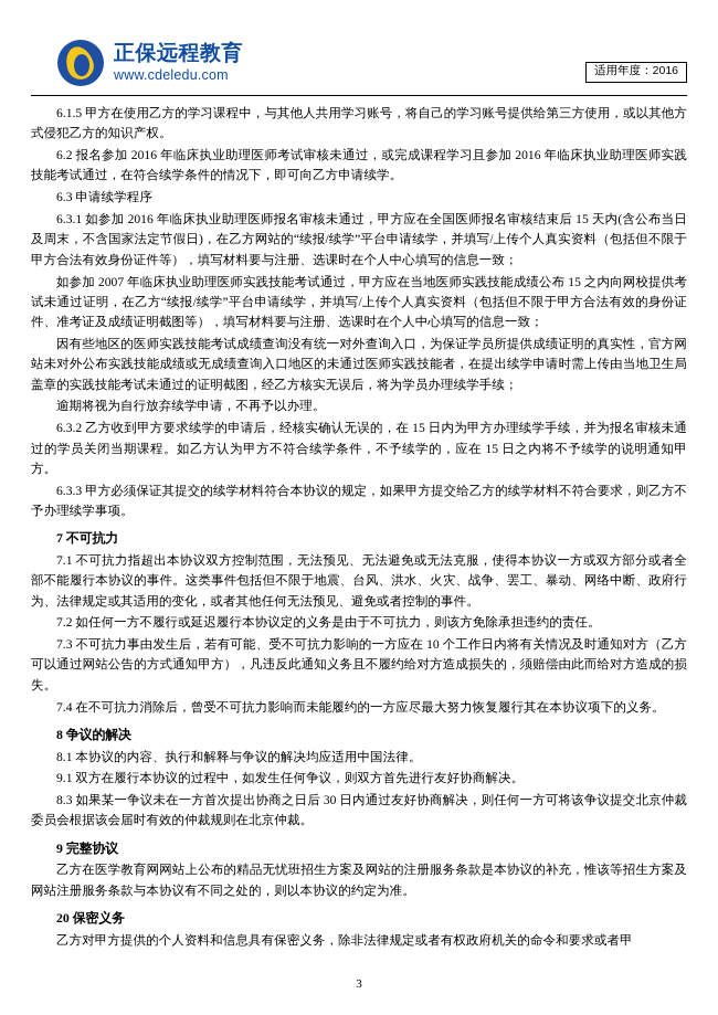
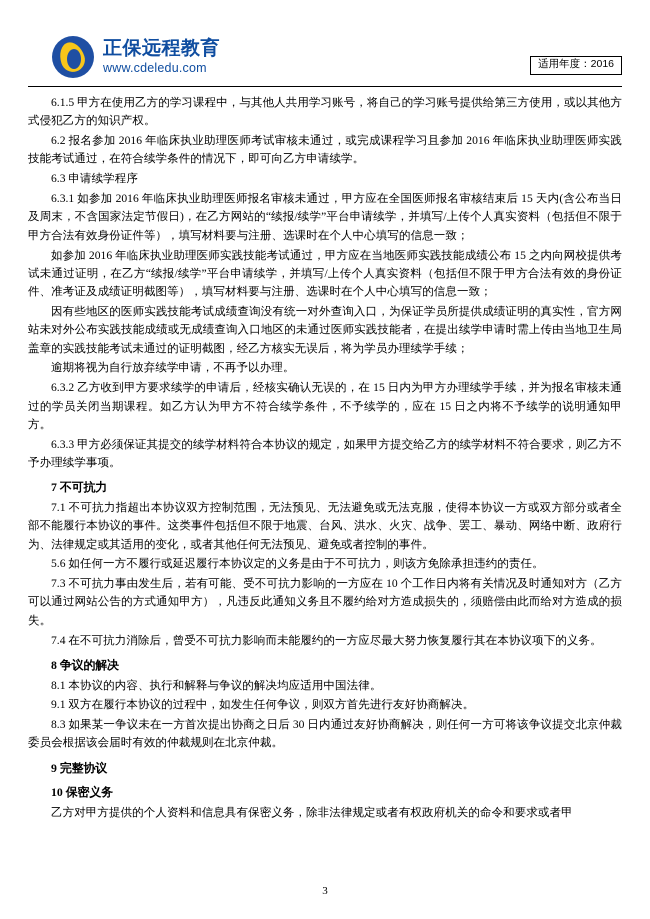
  正保远程教育
  www.cdeledu.com
  适用年度：2016
  6.1.5 甲方在使用乙方的学习课程中，与其他人共用学习账号，将自己的学习账号提供给第三方使用，或以其他方式侵犯乙方的知识产权。
  6.2 报名参加 2016 年临床执业助理医师考试审核未通过，或完成课程学习且参加 2016 年临床执业助理医师实践技能考试通过，在符合续学条件的情况下，即可向乙方申请续学。
  6.3 申请续学程序
  6.3.1 如参加 2016 年临床执业助理医师报名审核未通过，甲方应在全国医师报名审核结束后 15 天内(含公布当日及周末，不含国家法定节假日)，在乙方网站的“续报/续学”平台申请续学，并填写/上传个人真实资料（包括但不限于甲方合法有效身份证件等），填写材料要与注册、选课时在个人中心填写的信息一致；
- 如参加 2007 年临床执业助理医师实践技能考试通过，甲方应在当地医师实践技能成绩公布 15 之内向网校提供考试未通过证明，在乙方“续报/续学”平台申请续学，并填写/上传个人真实资料（包括但不限于甲方合法有效的身份证件、准考证及成绩证明截图等），填写材料要与注册、选课时在个人中心填写的信息一致；
+ 如参加 2016 年临床执业助理医师实践技能考试通过，甲方应在当地医师实践技能成绩公布 15 之内向网校提供考试未通过证明，在乙方“续报/续学”平台申请续学，并填写/上传个人真实资料（包括但不限于甲方合法有效的身份证件、准考证及成绩证明截图等），填写材料要与注册、选课时在个人中心填写的信息一致；
  因有些地区的医师实践技能考试成绩查询没有统一对外查询入口，为保证学员所提供成绩证明的真实性，官方网站未对外公布实践技能成绩或无成绩查询入口地区的未通过医师实践技能者，在提出续学申请时需上传由当地卫生局盖章的实践技能考试未通过的证明截图，经乙方核实无误后，将为学员办理续学手续；
  逾期将视为自行放弃续学申请，不再予以办理。
  6.3.2 乙方收到甲方要求续学的申请后，经核实确认无误的，在 15 日内为甲方办理续学手续，并为报名审核未通过的学员关闭当期课程。如乙方认为甲方不符合续学条件，不予续学的，应在 15 日之内将不予续学的说明通知甲方。
  6.3.3 甲方必须保证其提交的续学材料符合本协议的规定，如果甲方提交给乙方的续学材料不符合要求，则乙方不予办理续学事项。
  7 不可抗力
  7.1 不可抗力指超出本协议双方控制范围，无法预见、无法避免或无法克服，使得本协议一方或双方部分或者全部不能履行本协议的事件。这类事件包括但不限于地震、台风、洪水、火灾、战争、罢工、暴动、网络中断、政府行为、法律规定或其适用的变化，或者其他任何无法预见、避免或者控制的事件。
- 7.2 如任何一方不履行或延迟履行本协议定的义务是由于不可抗力，则该方免除承担违约的责任。
+ 5.6 如任何一方不履行或延迟履行本协议定的义务是由于不可抗力，则该方免除承担违约的责任。
  7.3 不可抗力事由发生后，若有可能、受不可抗力影响的一方应在 10 个工作日内将有关情况及时通知对方（乙方可以通过网站公告的方式通知甲方），凡违反此通知义务且不履约给对方造成损失的，须赔偿由此而给对方造成的损失。
  7.4 在不可抗力消除后，曾受不可抗力影响而未能履约的一方应尽最大努力恢复履行其在本协议项下的义务。
  8 争议的解决
  8.1 本协议的内容、执行和解释与争议的解决均应适用中国法律。
  9.1 双方在履行本协议的过程中，如发生任何争议，则双方首先进行友好协商解决。
  8.3 如果某一争议未在一方首次提出协商之日后 30 日内通过友好协商解决，则任何一方可将该争议提交北京仲裁委员会根据该会届时有效的仲裁规则在北京仲裁。
  9 完整协议
- 乙方在医学教育网网站上公布的精品无忧班招生方案及网站的注册服务条款是本协议的补充，惟该等招生方案及网站注册服务条款与本协议有不同之处的，则以本协议的约定为准。
- 20 保密义务
+ 10 保密义务
  乙方对甲方提供的个人资料和信息具有保密义务，除非法律规定或者有权政府机关的命令和要求或者甲
  3
